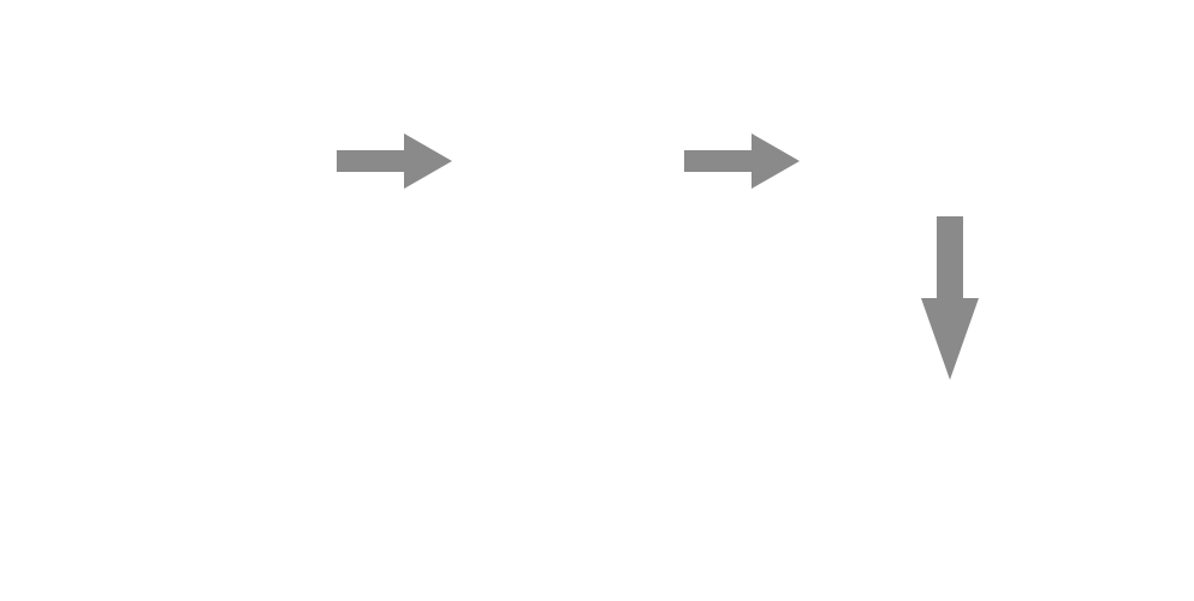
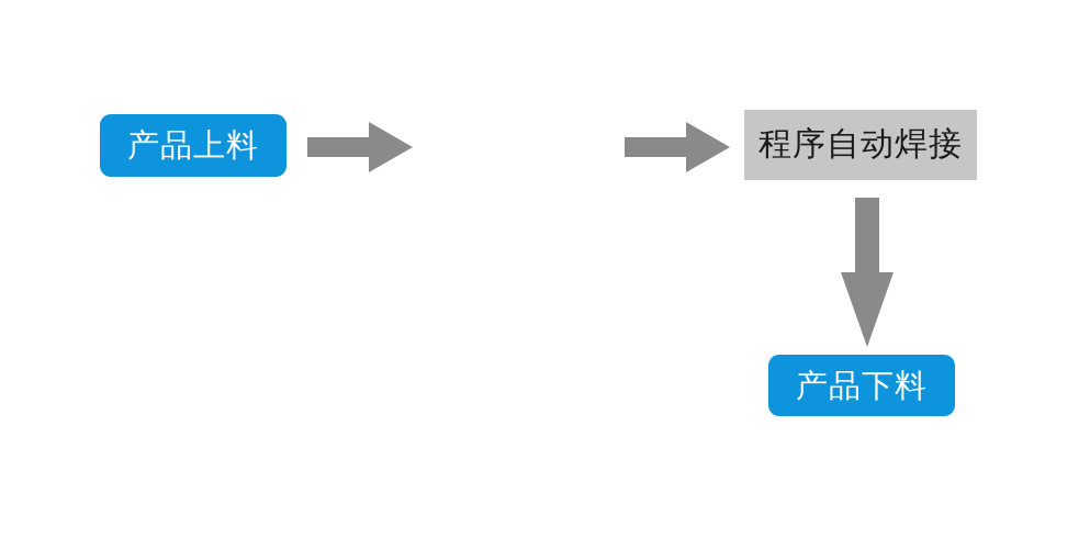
+ 产品上料
+ 程序自动焊接
+ 产品下料
